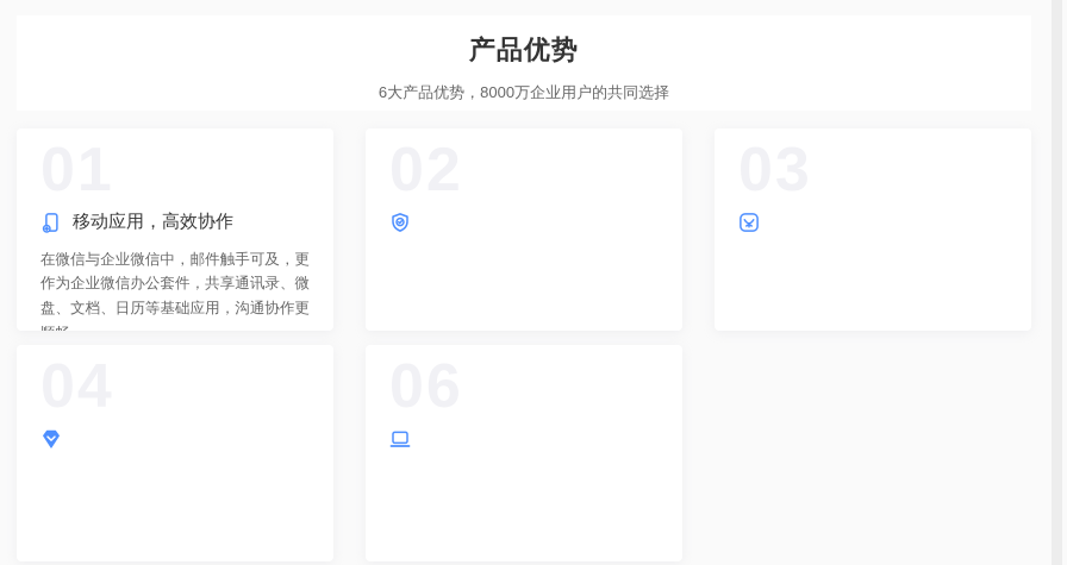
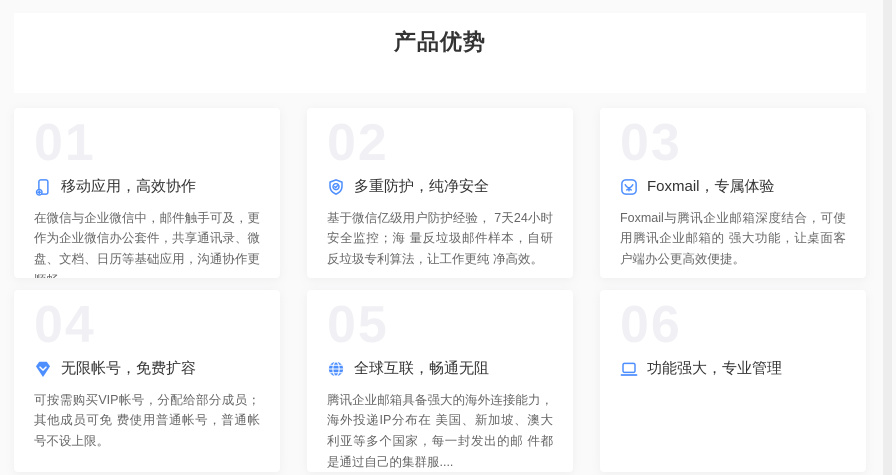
  产品优势
- 6大产品优势，8000万企业用户的共同选择
  移动应用，高效协作
  在微信与企业微信中，邮件触手可及，更作为企业微信办公套件，共享通讯录、微盘、文档、日历等基础应用，沟通协作更
+ 多重防护，纯净安全
+ 基于微信亿级用户防护经验， 7天24小时安全监控；海 量反垃圾邮件样本，自研反垃圾专利算法，让工作更纯 净高效。
+ Foxmail，专属体验
+ Foxmail与腾讯企业邮箱深度结合，可使用腾讯企业邮箱的 强大功能，让桌面客户端办公更高效便捷。
+ 无限帐号，免费扩容
+ 可按需购买VIP帐号，分配给部分成员；其他成员可免 费使用普通帐号，普通帐号不设上限。
+ 全球互联，畅通无阻
+ 腾讯企业邮箱具备强大的海外连接能力，海外投递IP分布在 美国、新加坡、澳大利亚等多个国家，每一封发出的邮 件都是通过自己的集群服....
+ 功能强大，专业管理
